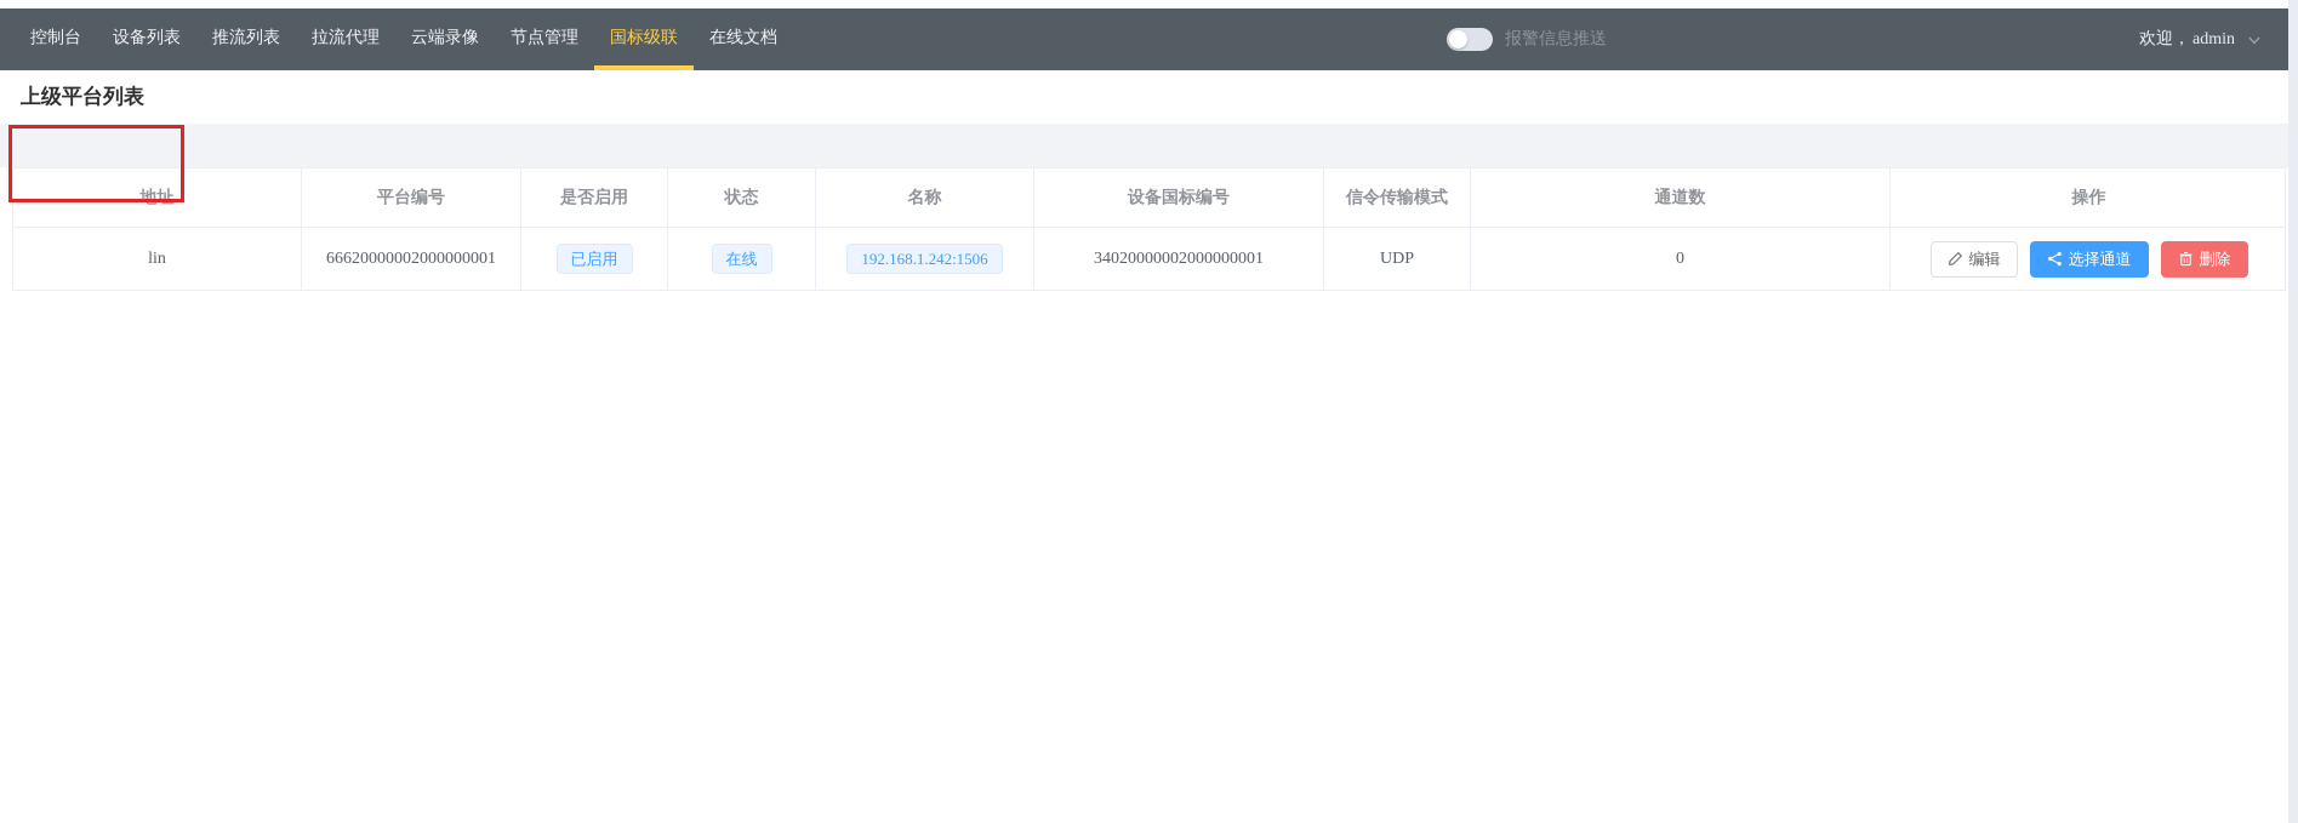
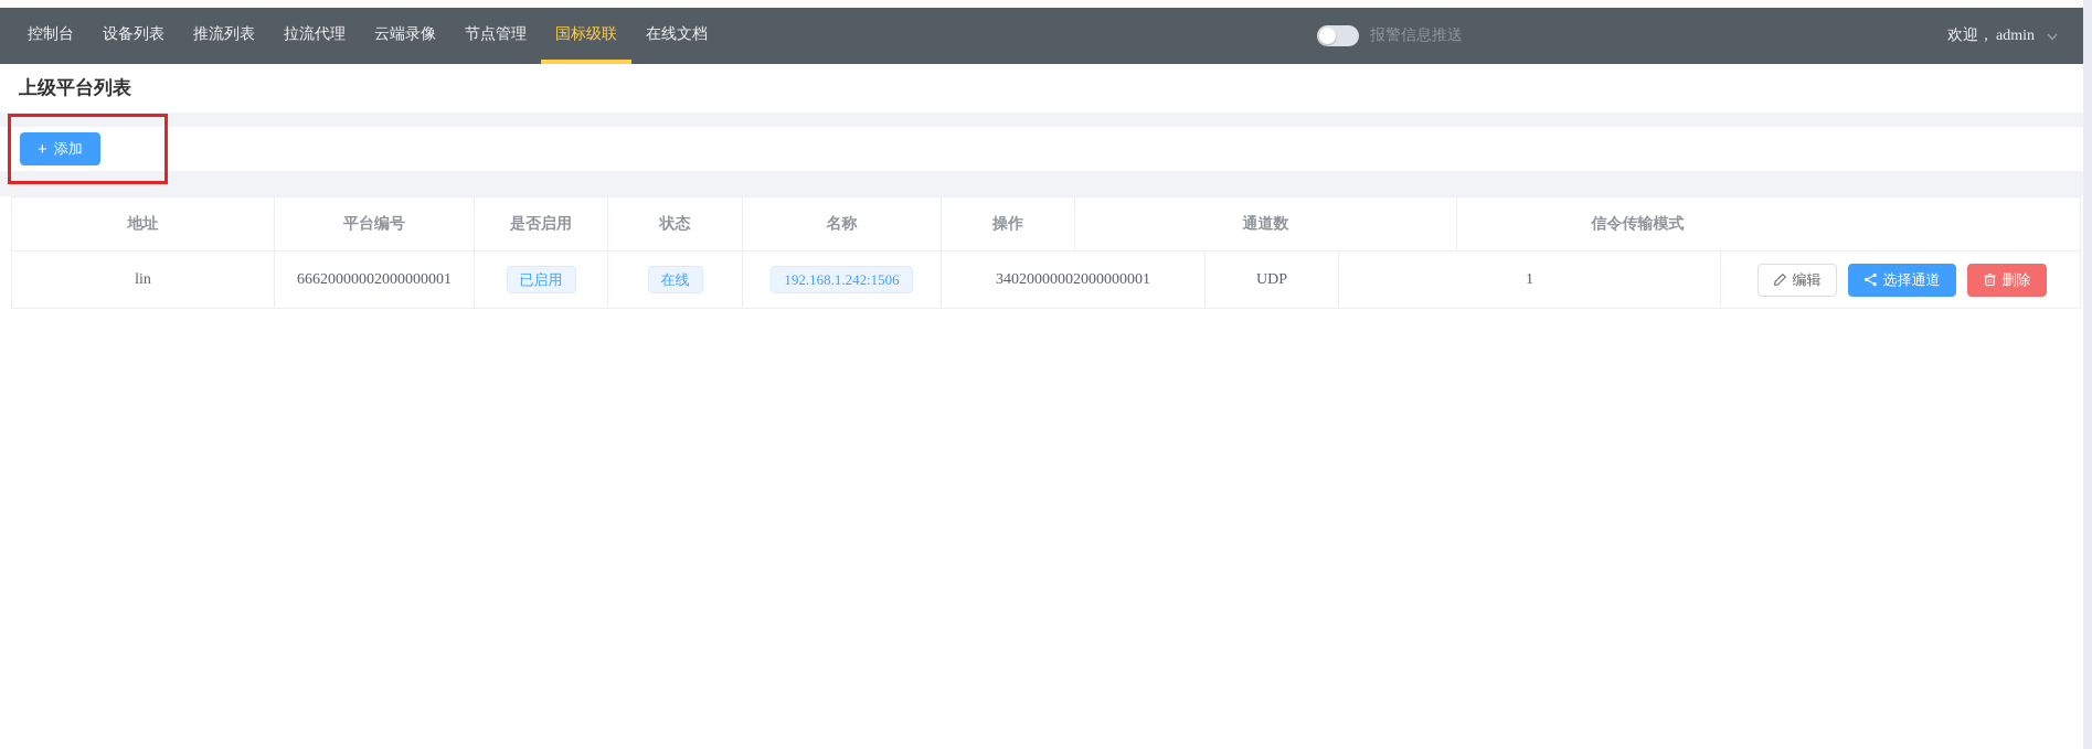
  控制台
  设备列表
  推流列表
  拉流代理
  云端录像
  节点管理
  国标级联
  在线文档
  报警信息推送
  欢迎，
  admin
  上级平台列表
+ +
+ 添加
  地址
  平台编号
  是否启用
  状态
  名称
- 设备国标编号
- 信令传输模式
+ 操作
  通道数
- 操作
+ 信令传输模式
  lin
  66620000002000000001
  已启用
  在线
  192.168.1.242:1506
  34020000002000000001
  UDP
- 0
+ 1
  编辑
  选择通道
  删除
